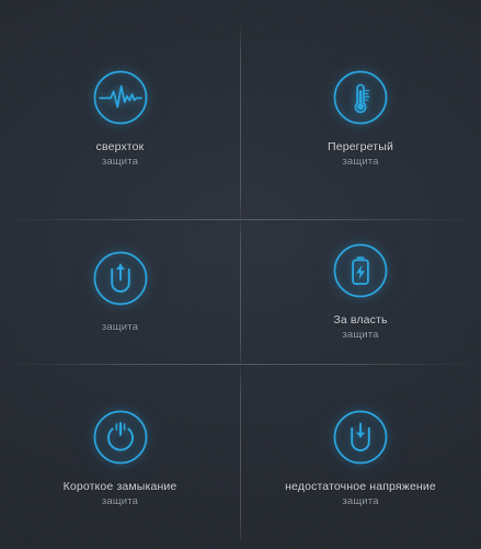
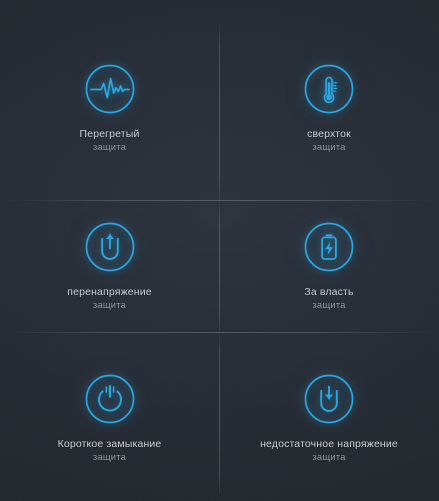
- сверхток
+ Перегретый
  защита
- Перегретый
+ сверхток
  защита
+ перенапряжение
  защита
  За власть
  защита
  Короткое замыкание
  защита
  недостаточное напряжение
  защита
